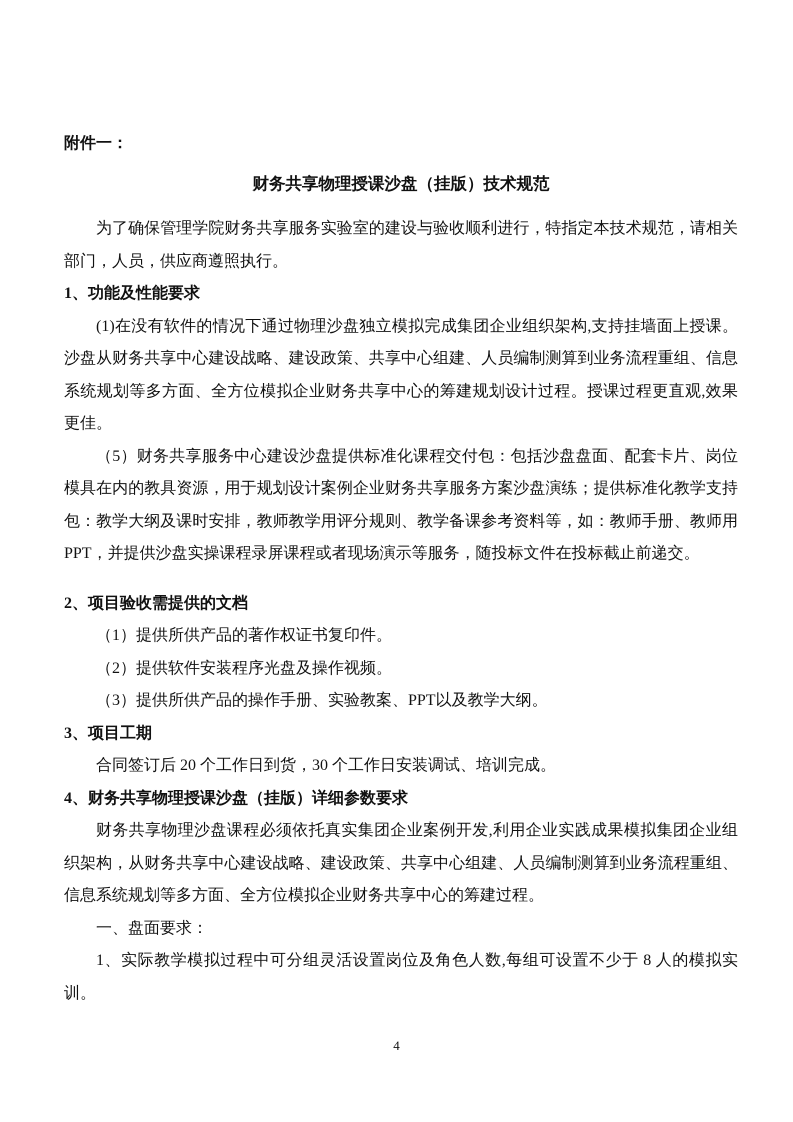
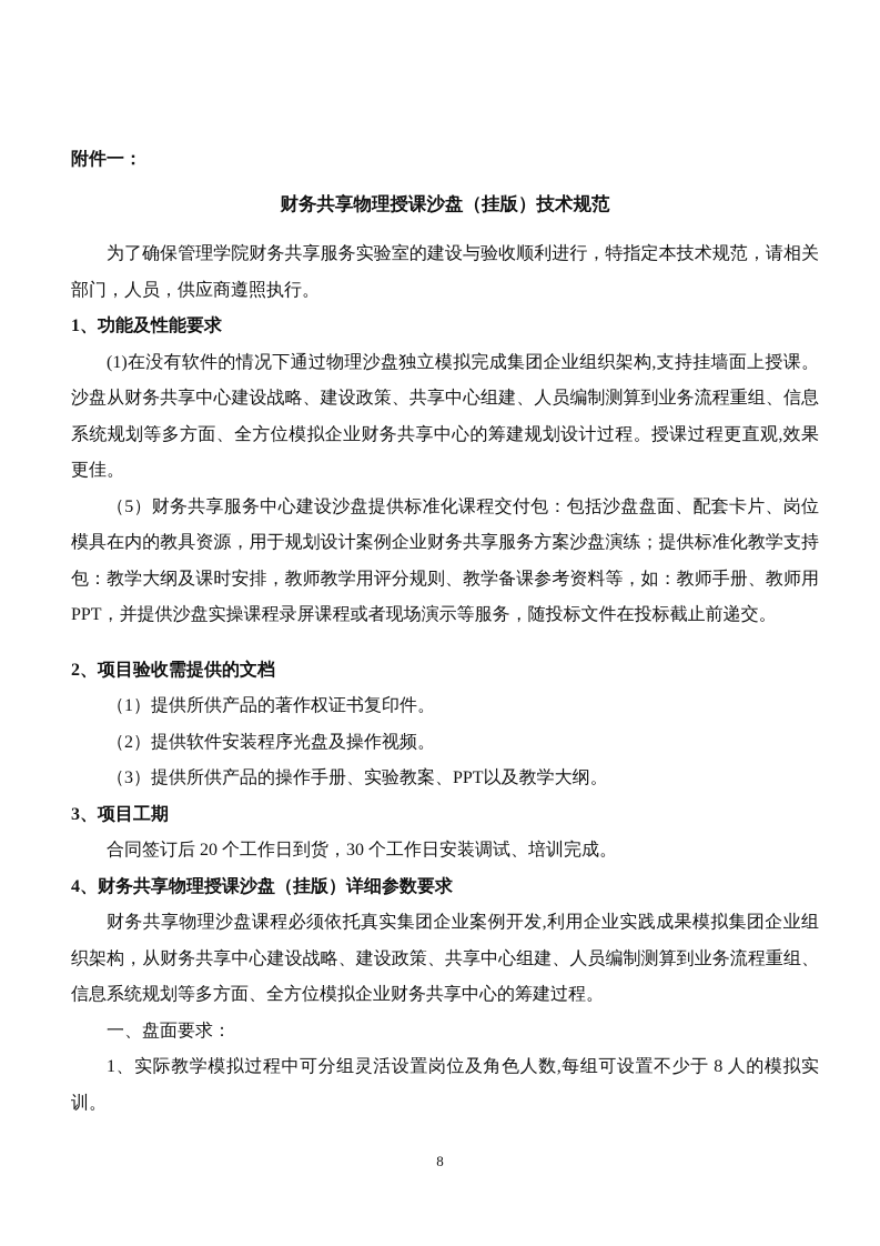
  附件一：
  财务共享物理授课沙盘（挂版）技术规范
  为了确保管理学院财务共享服务实验室的建设与验收顺利进行，特指定本技术规范，请相关部门，人员，供应商遵照执行。
  1、功能及性能要求
  (1)在没有软件的情况下通过物理沙盘独立模拟完成集团企业组织架构,支持挂墙面上授课。沙盘从财务共享中心建设战略、建设政策、共享中心组建、人员编制测算到业务流程重组、信息系统规划等多方面、全方位模拟企业财务共享中心的筹建规划设计过程。授课过程更直观,效果更佳。
  （5）财务共享服务中心建设沙盘提供标准化课程交付包：包括沙盘盘面、配套卡片、岗位模具在内的教具资源，用于规划设计案例企业财务共享服务方案沙盘演练；提供标准化教学支持包：教学大纲及课时安排，教师教学用评分规则、教学备课参考资料等，如：教师手册、教师用PPT，并提供沙盘实操课程录屏课程或者现场演示等服务，随投标文件在投标截止前递交。
  2、项目验收需提供的文档
  （1）提供所供产品的著作权证书复印件。
  （2）提供软件安装程序光盘及操作视频。
  （3）提供所供产品的操作手册、实验教案、PPT以及教学大纲。
  3、项目工期
  合同签订后 20 个工作日到货，30 个工作日安装调试、培训完成。
  4、财务共享物理授课沙盘（挂版）详细参数要求
  财务共享物理沙盘课程必须依托真实集团企业案例开发,利用企业实践成果模拟集团企业组织架构，从财务共享中心建设战略、建设政策、共享中心组建、人员编制测算到业务流程重组、信息系统规划等多方面、全方位模拟企业财务共享中心的筹建过程。
  一、盘面要求：
  1、实际教学模拟过程中可分组灵活设置岗位及角色人数,每组可设置不少于 8 人的模拟实训。
- 4
+ 8
